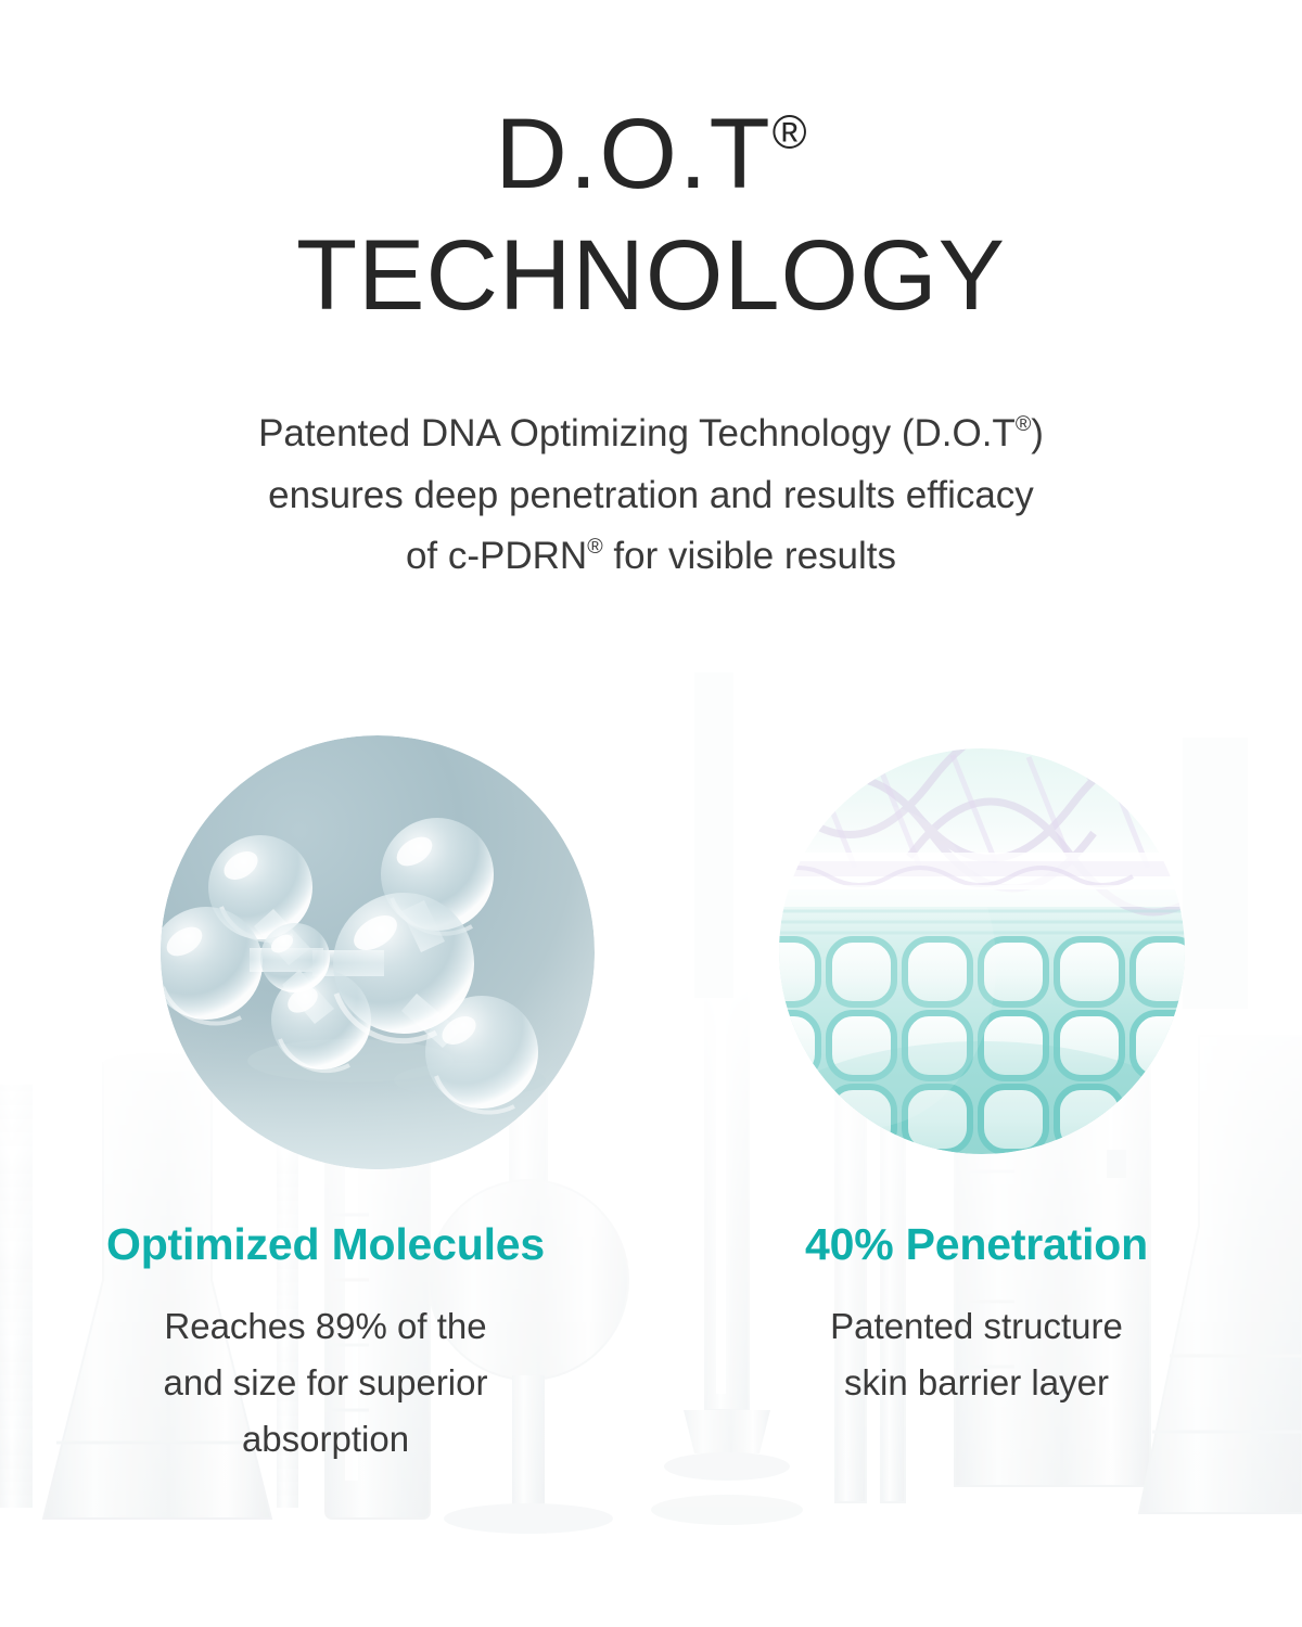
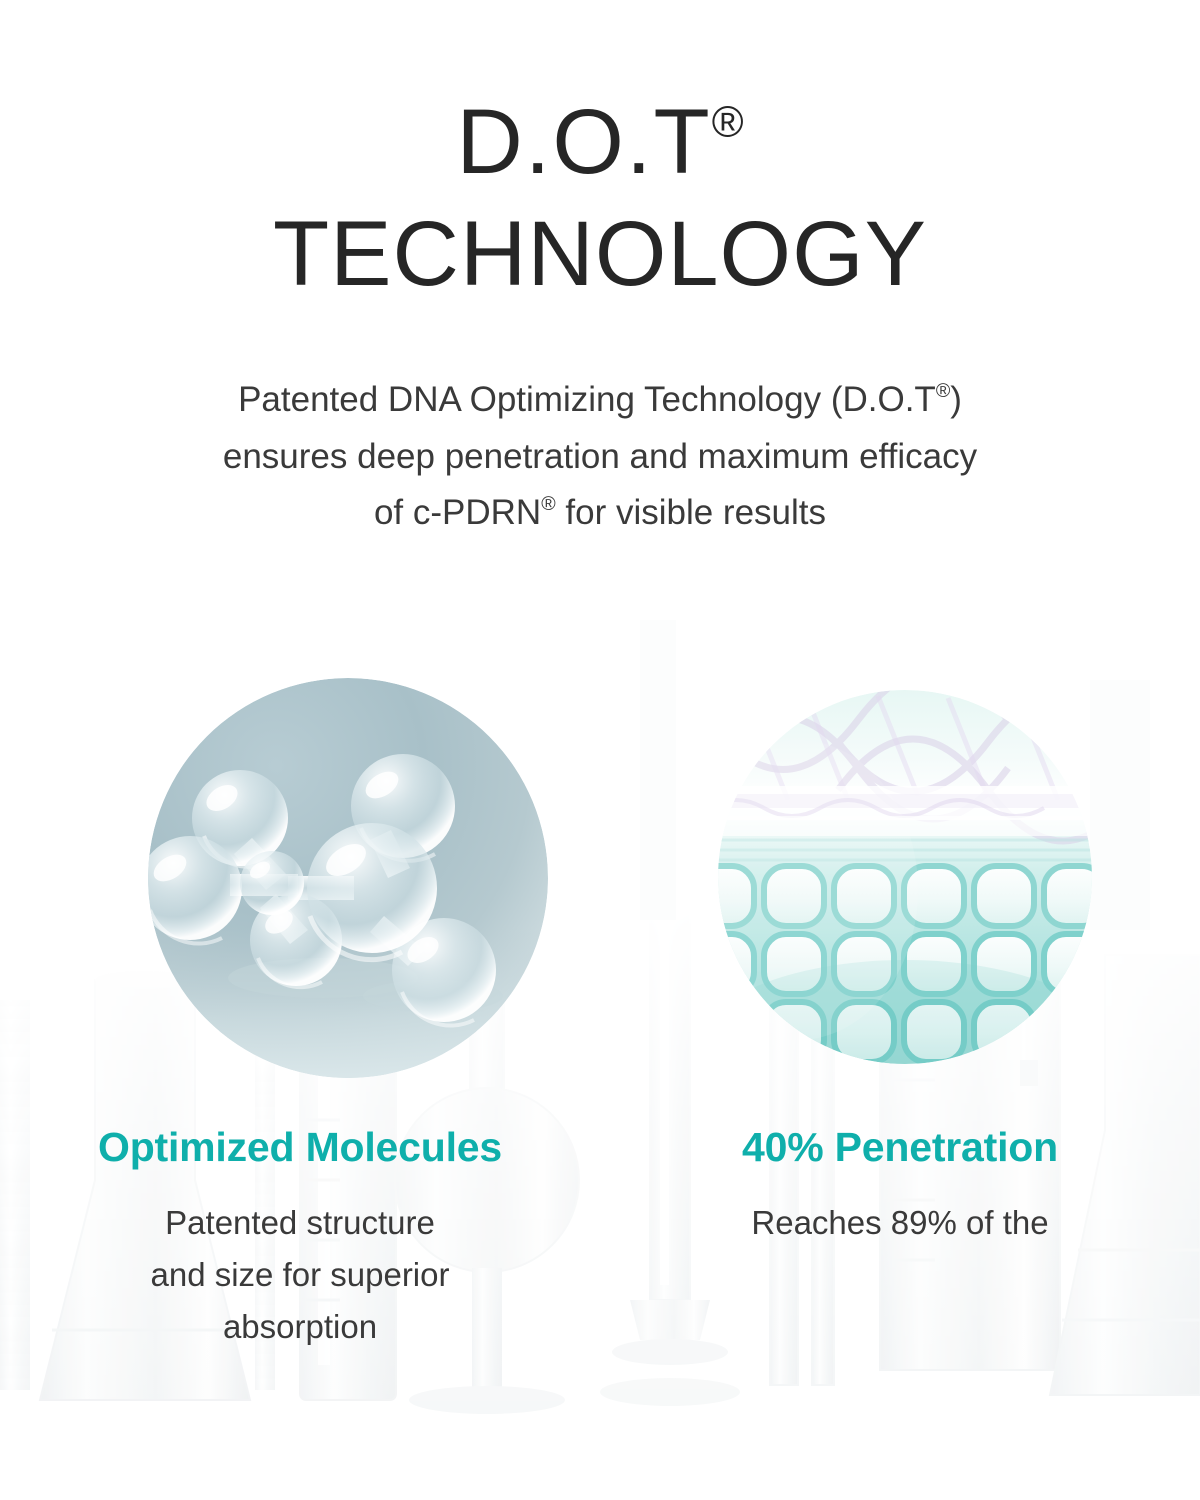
  D.O.T®
  TECHNOLOGY
  Patented DNA Optimizing Technology (D.O.T®)
- ensures deep penetration and results efficacy
+ ensures deep penetration and maximum efficacy
  of c-PDRN® for visible results
  Optimized Molecules
- Reaches 89% of the
+ Patented structure
  and size for superior
  absorption
  40% Penetration
- Patented structure
+ Reaches 89% of the
- skin barrier layer
